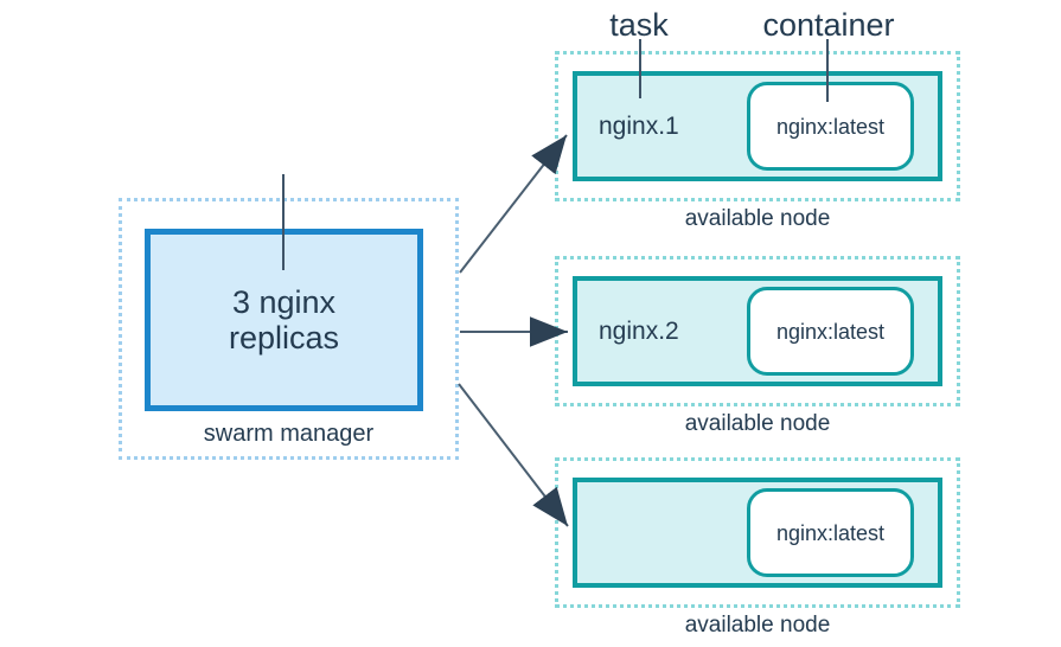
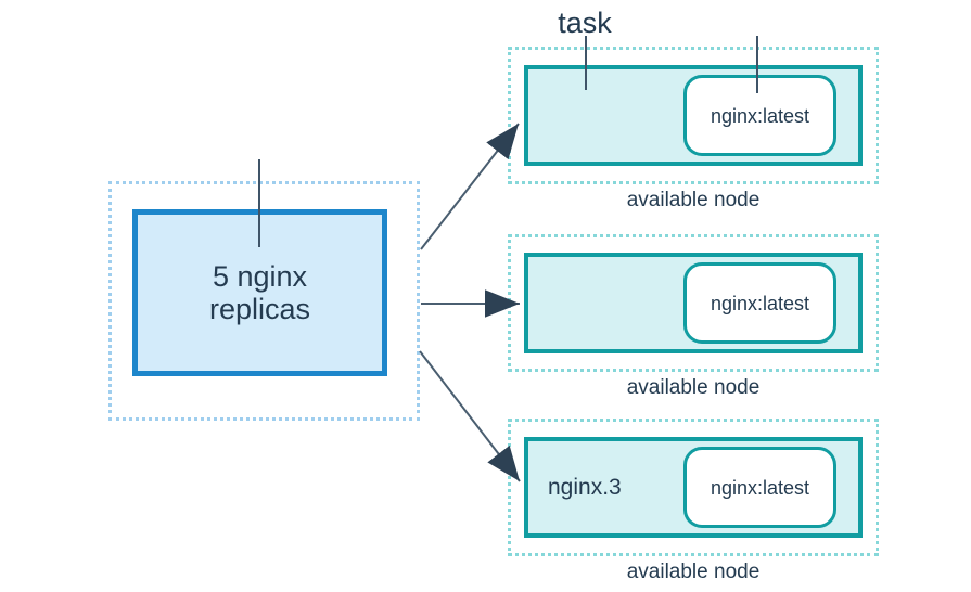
  task
- container
- 3 nginx replicas
+ 5 nginx replicas
- swarm manager
- nginx.1
  nginx:latest
  available node
- nginx.2
  nginx:latest
  available node
+ nginx.3
  nginx:latest
  available node
